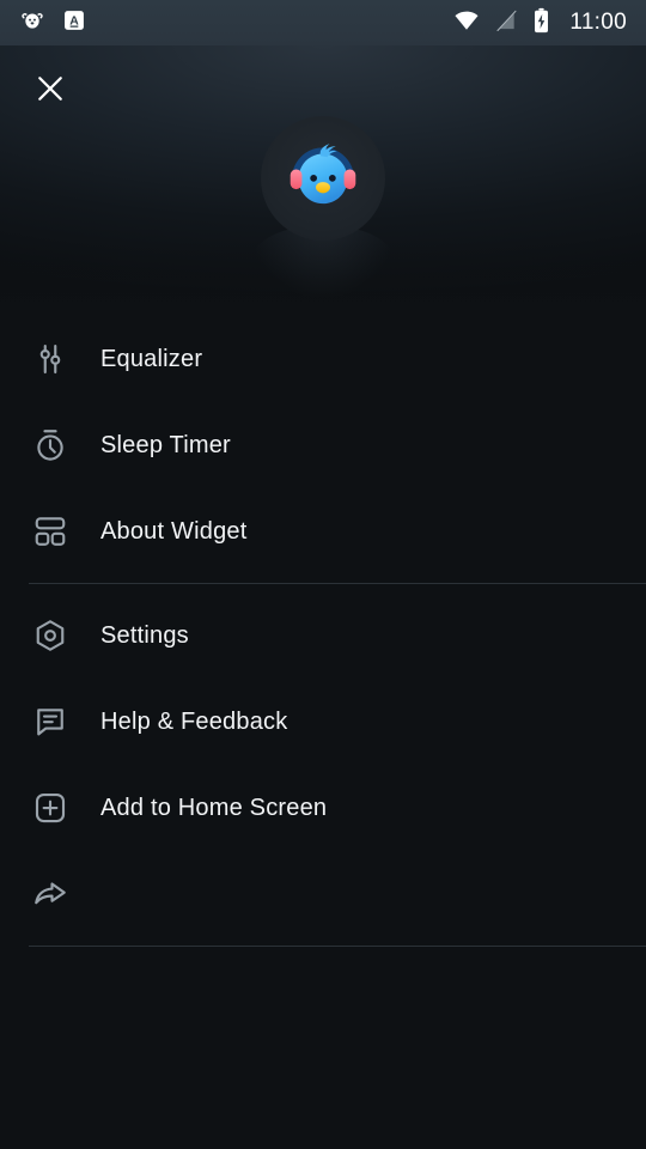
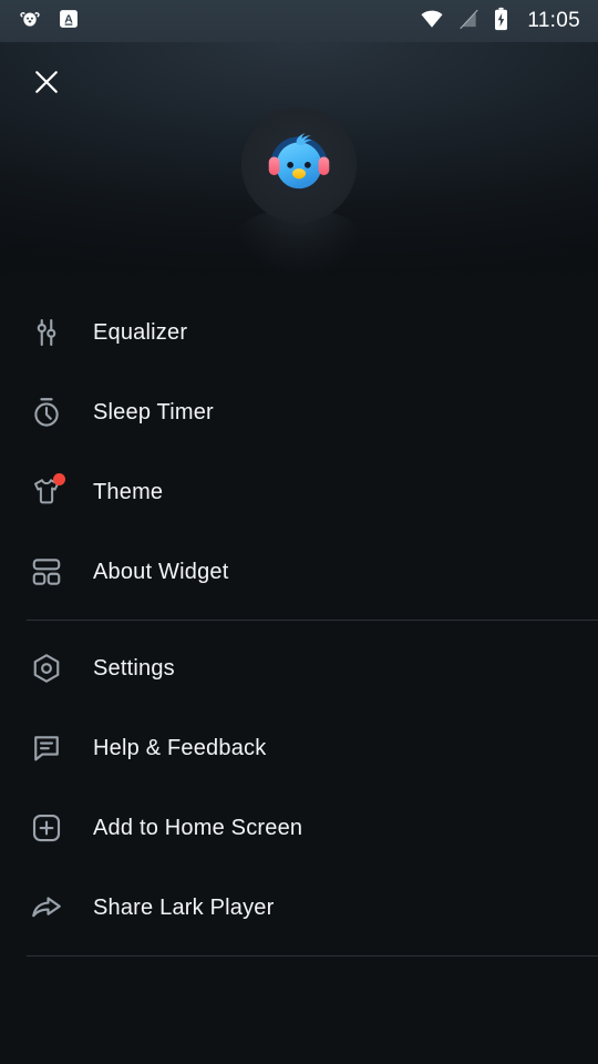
  A
- 11:00
+ 11:05
  Equalizer
  Sleep Timer
+ Theme
  About Widget
  Settings
  Help & Feedback
  Add to Home Screen
+ Share Lark Player
